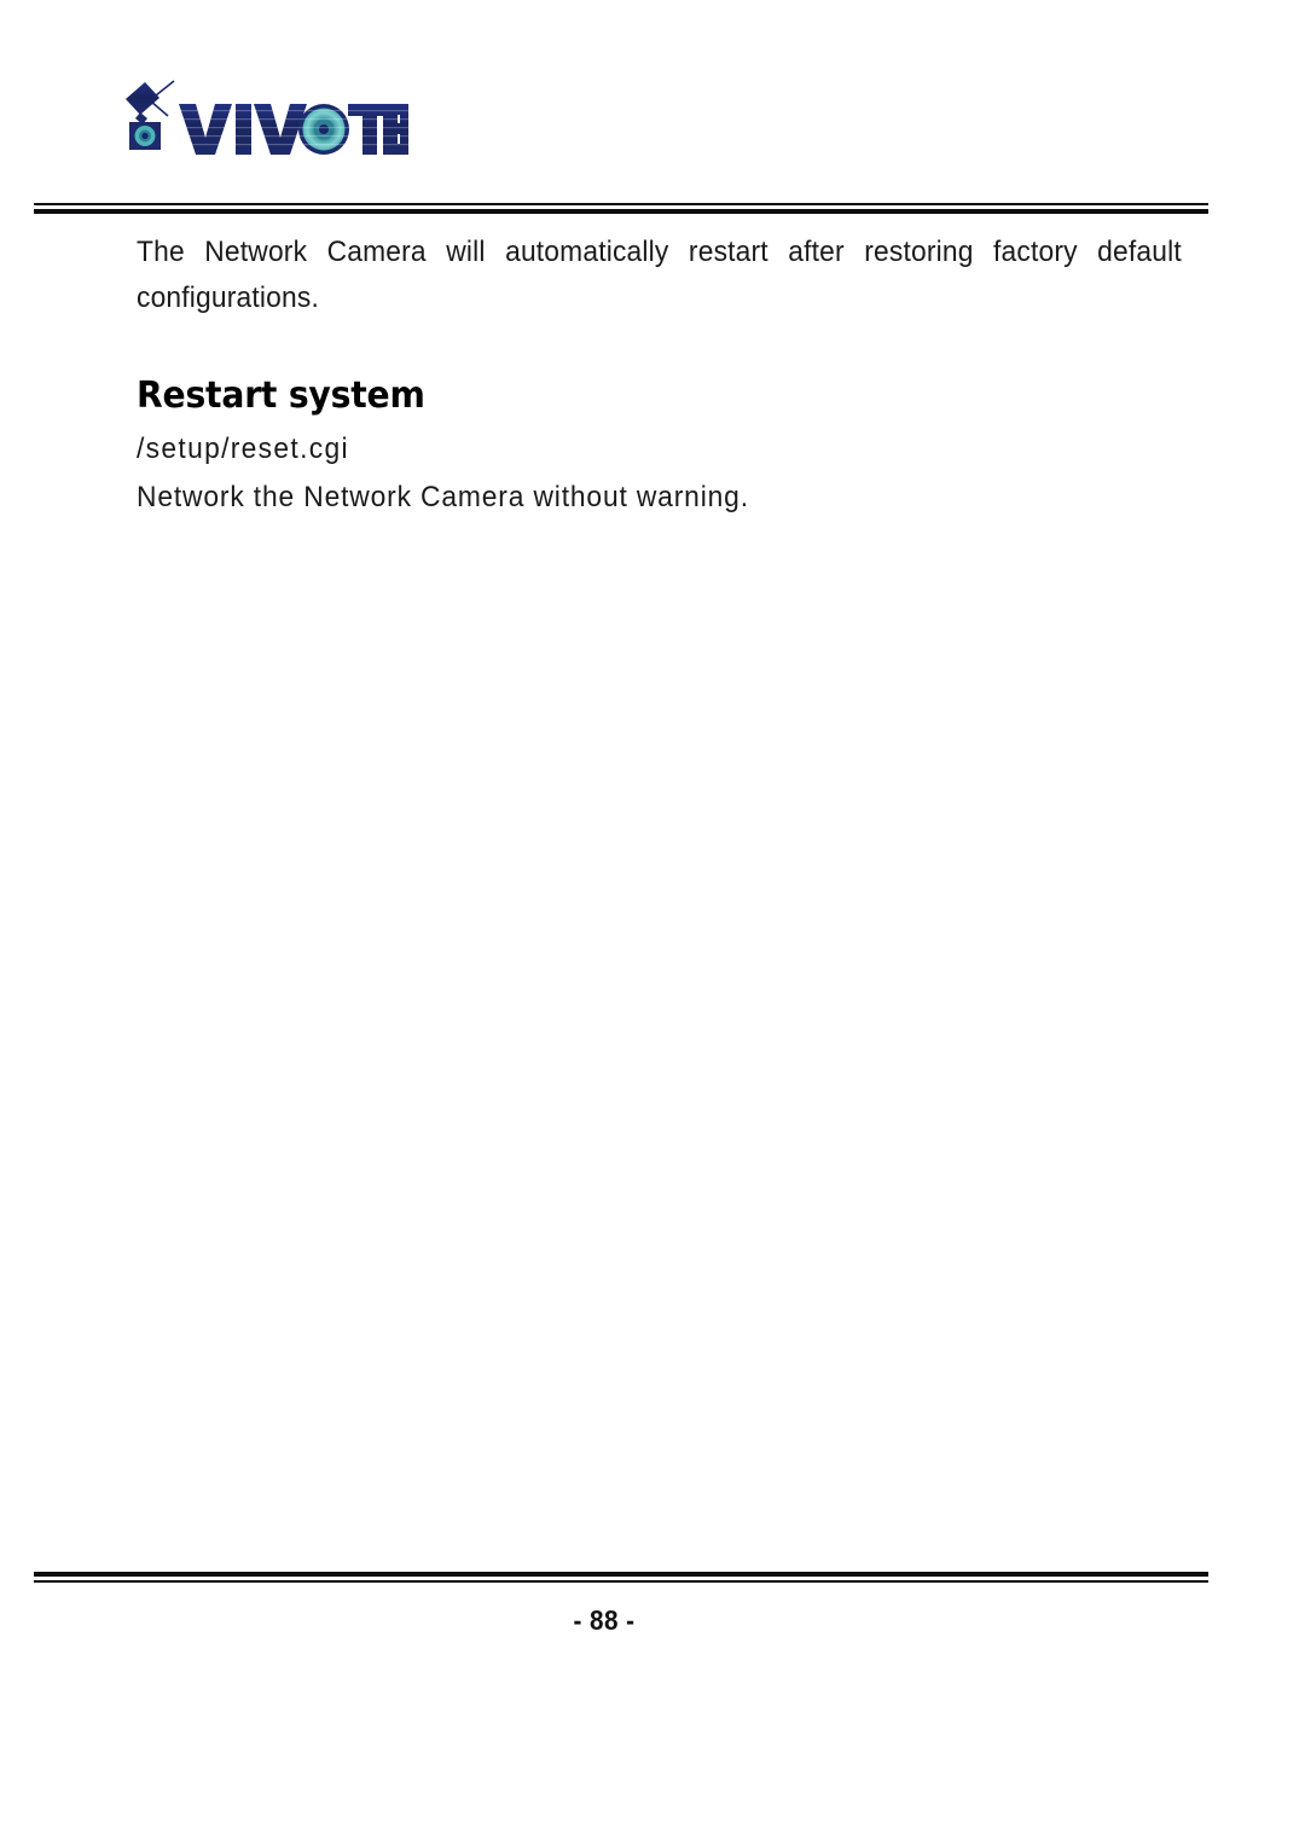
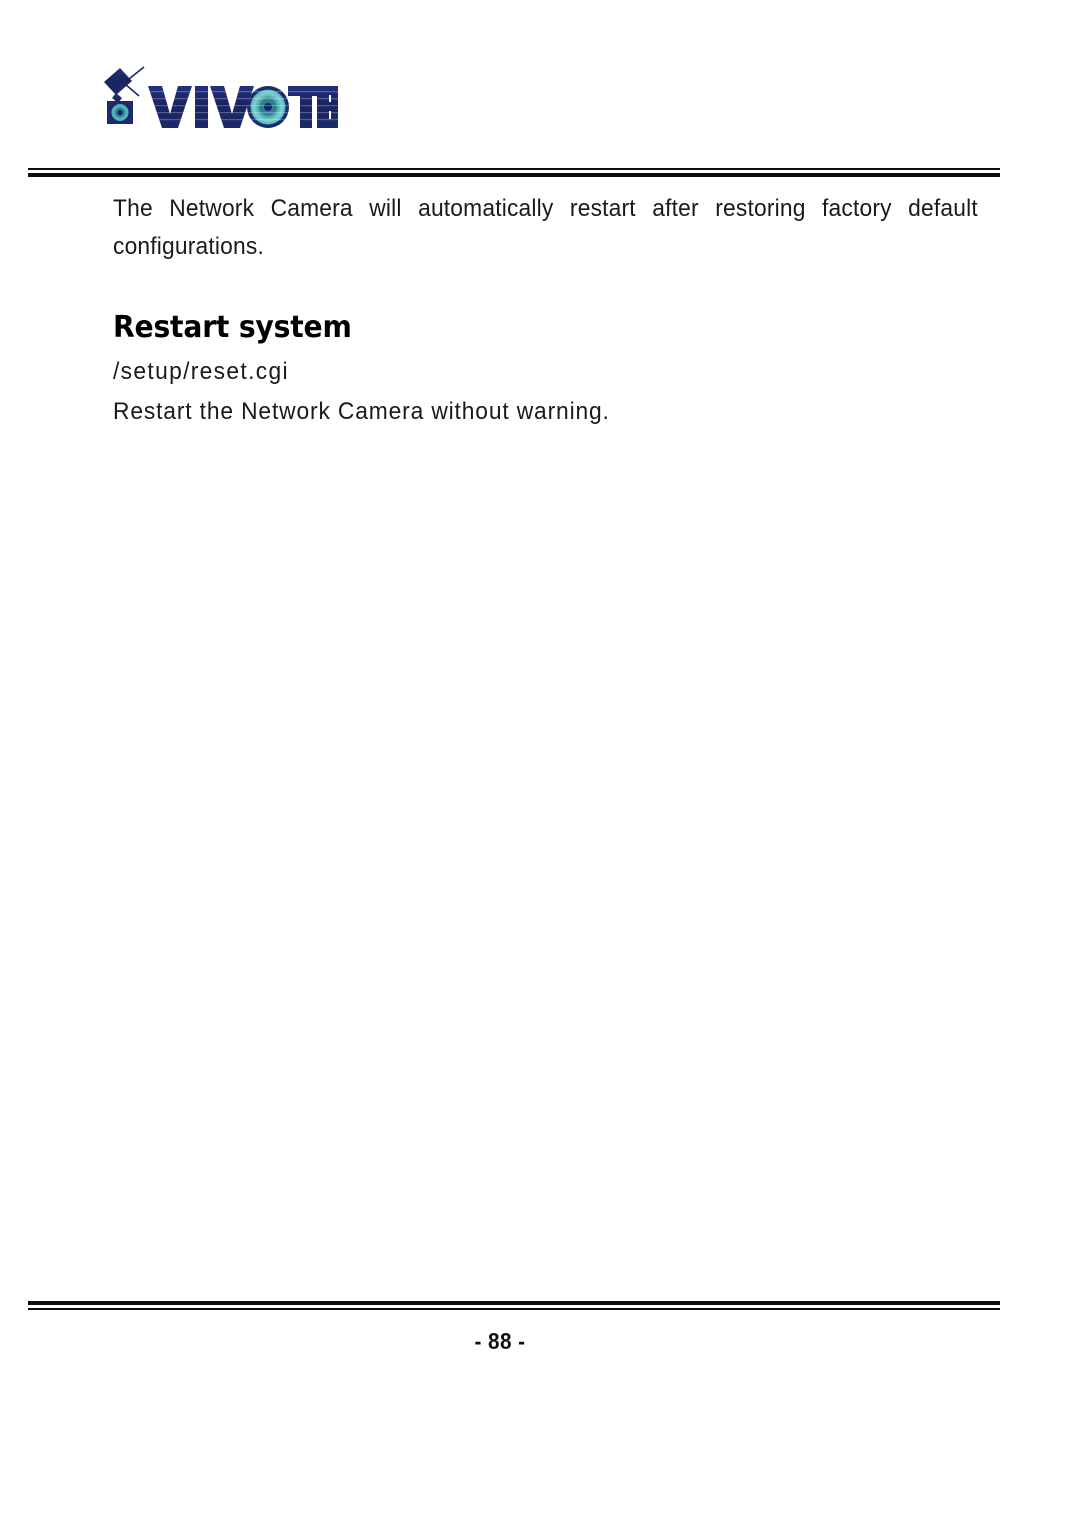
  The Network Camera will automatically restart after restoring factory default configurations.
  Restart system
  /setup/reset.cgi
- Network the Network Camera without warning.
+ Restart the Network Camera without warning.
  - 88 -
